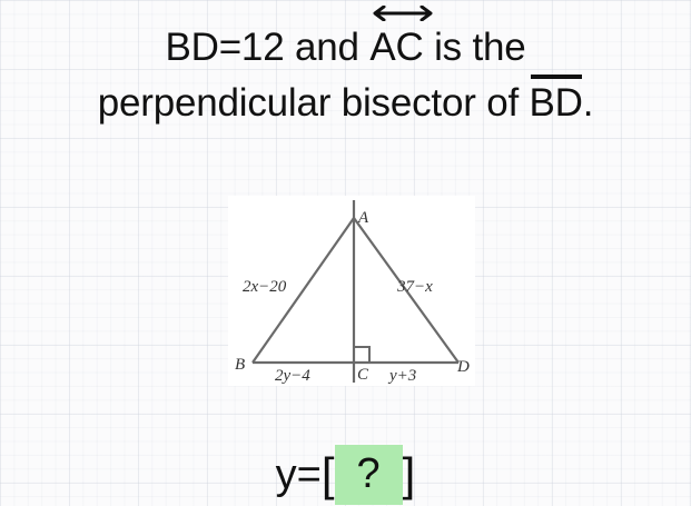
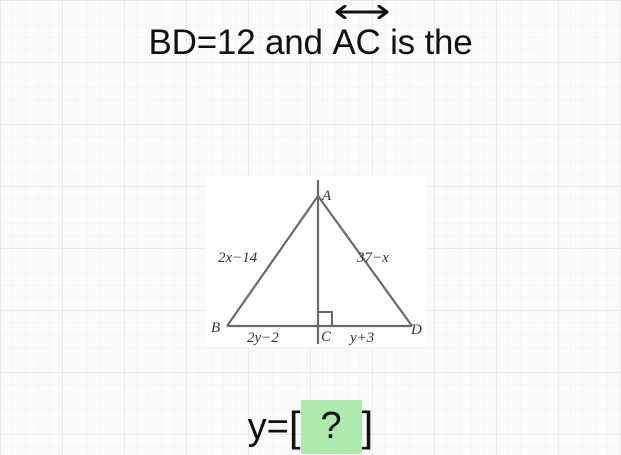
  BD=12 and AC is the
- perpendicular bisector of BD.
  A
  B
  C
  D
- 2x−20
+ 2x−14
  37−x
- 2y−4
+ 2y−2
  y+3
  y=[ ? ]
